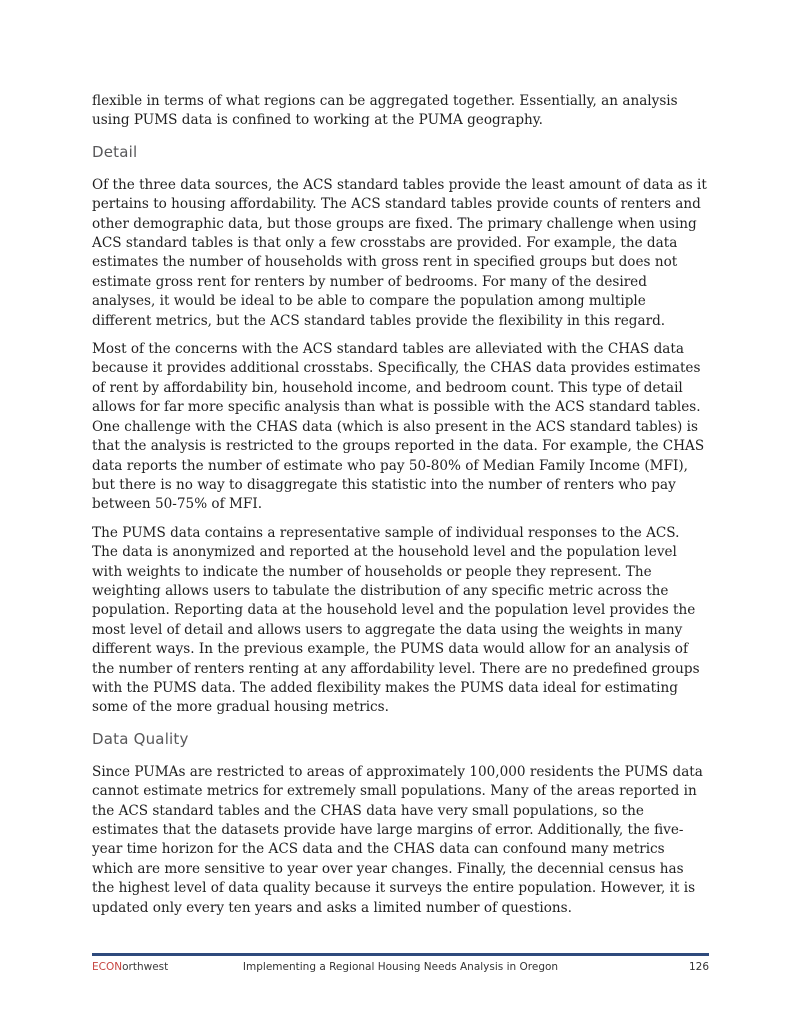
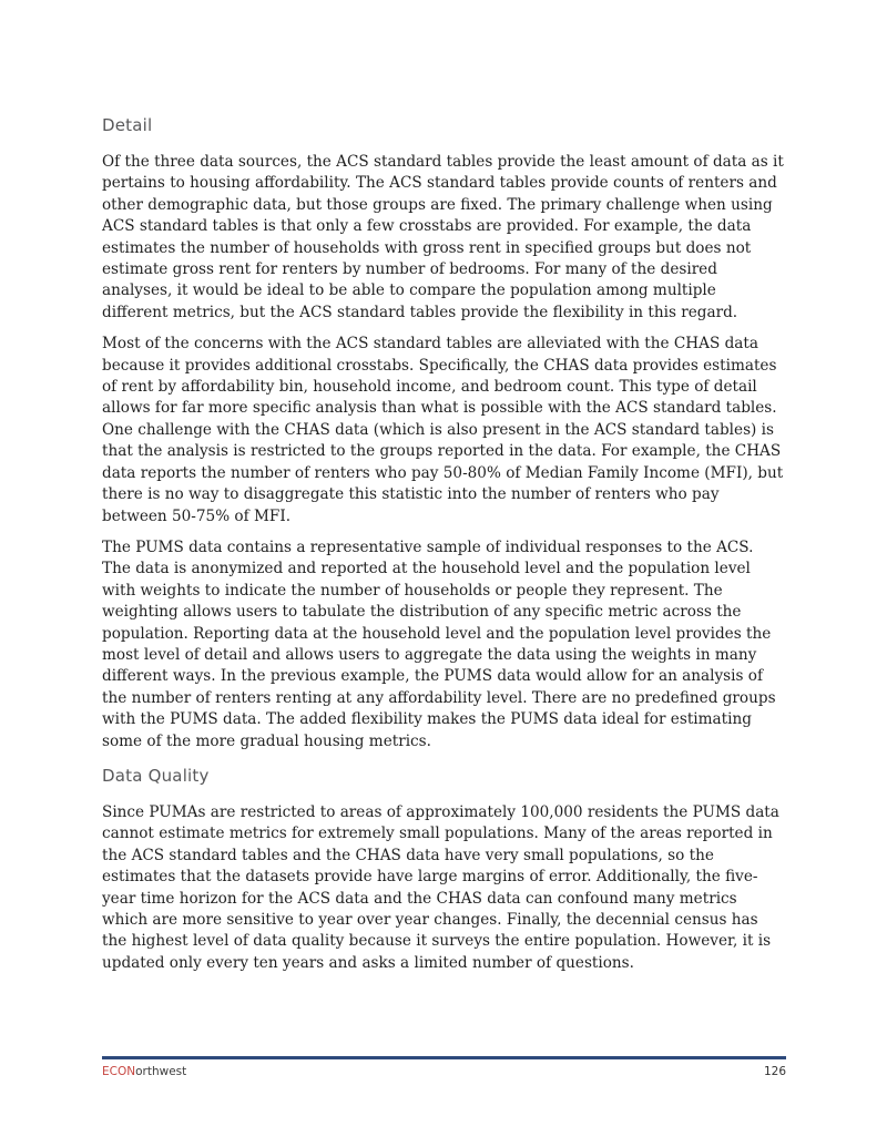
- flexible in terms of what regions can be aggregated together. Essentially, an analysis using PUMS data is confined to working at the PUMA geography.
  Detail
  Of the three data sources, the ACS standard tables provide the least amount of data as it pertains to housing affordability. The ACS standard tables provide counts of renters and other demographic data, but those groups are fixed. The primary challenge when using ACS standard tables is that only a few crosstabs are provided. For example, the data estimates the number of households with gross rent in specified groups but does not estimate gross rent for renters by number of bedrooms. For many of the desired analyses, it would be ideal to be able to compare the population among multiple different metrics, but the ACS standard tables provide the flexibility in this regard.
- Most of the concerns with the ACS standard tables are alleviated with the CHAS data because it provides additional crosstabs. Specifically, the CHAS data provides estimates of rent by affordability bin, household income, and bedroom count. This type of detail allows for far more specific analysis than what is possible with the ACS standard tables. One challenge with the CHAS data (which is also present in the ACS standard tables) is that the analysis is restricted to the groups reported in the data. For example, the CHAS data reports the number of estimate who pay 50-80% of Median Family Income (MFI), but there is no way to disaggregate this statistic into the number of renters who pay between 50-75% of MFI.
+ Most of the concerns with the ACS standard tables are alleviated with the CHAS data because it provides additional crosstabs. Specifically, the CHAS data provides estimates of rent by affordability bin, household income, and bedroom count. This type of detail allows for far more specific analysis than what is possible with the ACS standard tables. One challenge with the CHAS data (which is also present in the ACS standard tables) is that the analysis is restricted to the groups reported in the data. For example, the CHAS data reports the number of renters who pay 50-80% of Median Family Income (MFI), but there is no way to disaggregate this statistic into the number of renters who pay between 50-75% of MFI.
  The PUMS data contains a representative sample of individual responses to the ACS. The data is anonymized and reported at the household level and the population level with weights to indicate the number of households or people they represent. The weighting allows users to tabulate the distribution of any specific metric across the population. Reporting data at the household level and the population level provides the most level of detail and allows users to aggregate the data using the weights in many different ways. In the previous example, the PUMS data would allow for an analysis of the number of renters renting at any affordability level. There are no predefined groups with the PUMS data. The added flexibility makes the PUMS data ideal for estimating some of the more gradual housing metrics.
  Data Quality
  Since PUMAs are restricted to areas of approximately 100,000 residents the PUMS data cannot estimate metrics for extremely small populations. Many of the areas reported in the ACS standard tables and the CHAS data have very small populations, so the estimates that the datasets provide have large margins of error. Additionally, the five-year time horizon for the ACS data and the CHAS data can confound many metrics which are more sensitive to year over year changes. Finally, the decennial census has the highest level of data quality because it surveys the entire population. However, it is updated only every ten years and asks a limited number of questions.
  ECONorthwest
- Implementing a Regional Housing Needs Analysis in Oregon
  126
